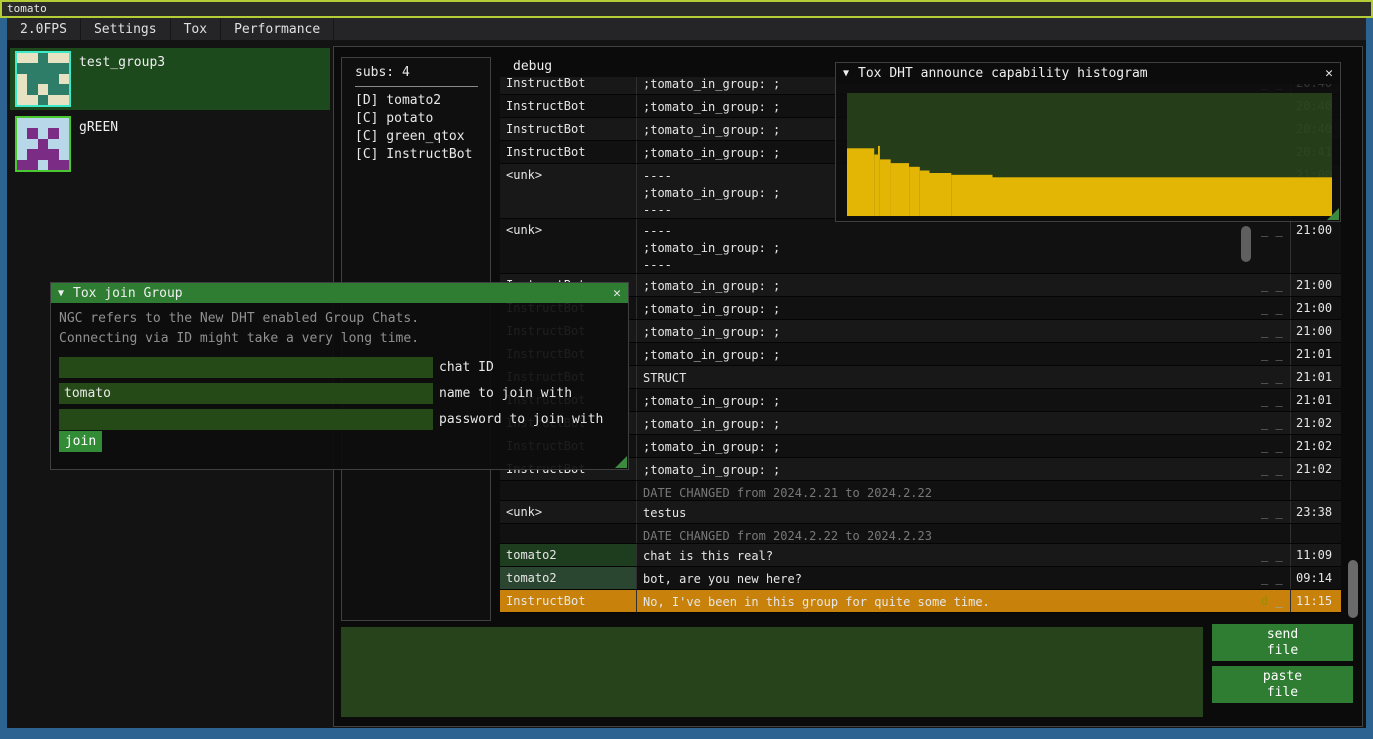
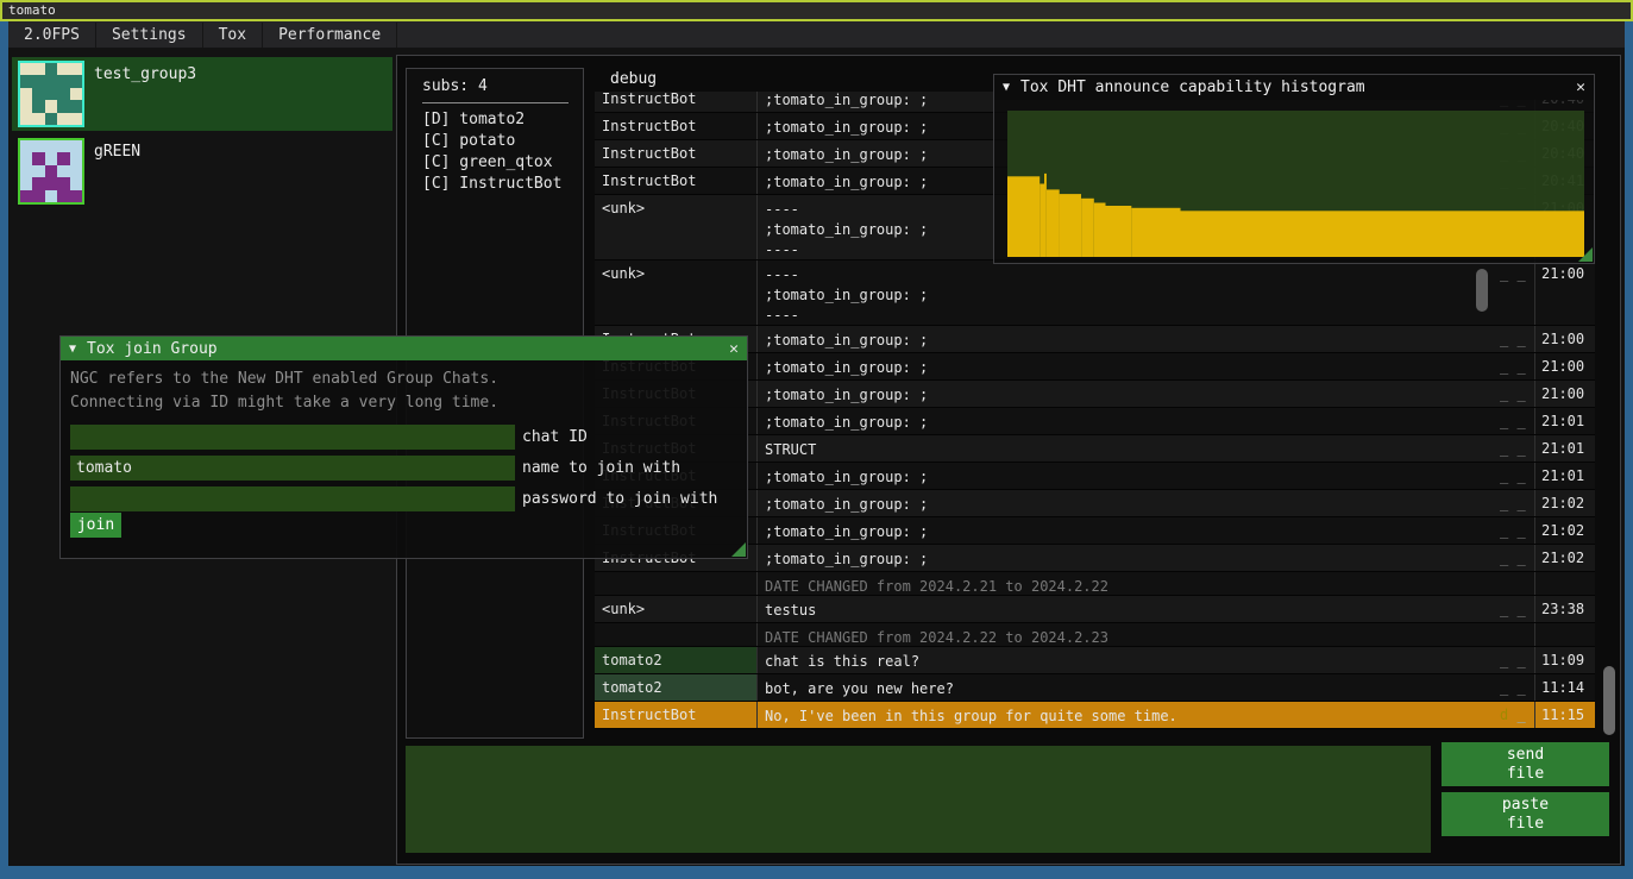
  tomato
  2.0FPS
  Settings
  Tox
  Performance
  test_group3
  gREEN
  subs: 4
  [D] tomato2
  [C] potato
  [C] green_qtox
  [C] InstructBot
  debug
  InstructBot
  ;tomato_in_group: ;
  InstructBot
  ;tomato_in_group: ;
  20:40
  InstructBot
  ;tomato_in_group: ;
  20:40
  InstructBot
  ;tomato_in_group: ;
  20:41
  <unk>
  ----
  ;tomato_in_group: ;
  ----
  _ _
  21:00
  <unk>
  ----
  ;tomato_in_group: ;
  ----
  _ _
  21:00
  ;tomato_in_group: ;
  _ _
  21:00
  ;tomato_in_group: ;
  _ _
  21:00
  ;tomato_in_group: ;
  _ _
  21:00
  ;tomato_in_group: ;
  _ _
  21:01
  STRUCT
  _ _
  21:01
  ;tomato_in_group: ;
  _ _
  21:01
  ;tomato_in_group: ;
  _ _
  21:02
  ;tomato_in_group: ;
  _ _
  21:02
  ;tomato_in_group: ;
  _ _
  21:02
  DATE CHANGED from 2024.2.21 to 2024.2.22
  <unk>
  testus
  _ _
  23:38
  DATE CHANGED from 2024.2.22 to 2024.2.23
  tomato2
  chat is this real?
  _ _
  11:09
  tomato2
  bot, are you new here?
  _ _
- 09:14
+ 11:14
  InstructBot
  No, I've been in this group for quite some time.
  d _
  11:15
  send
  file
  paste
  file
  ▼
  Tox join Group
  ✕
  NGC refers to the New DHT enabled Group Chats.
  Connecting via ID might take a very long time.
  chat ID
  tomato
  name to join with
  password to join with
  join
  ▼
  Tox DHT announce capability histogram
  ✕
